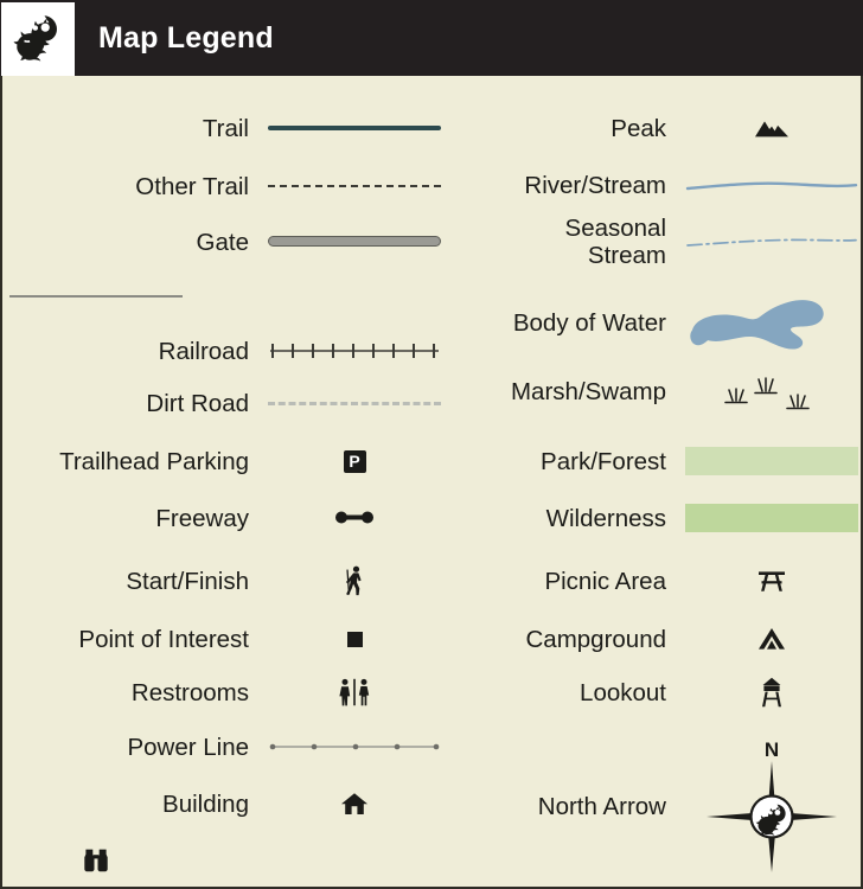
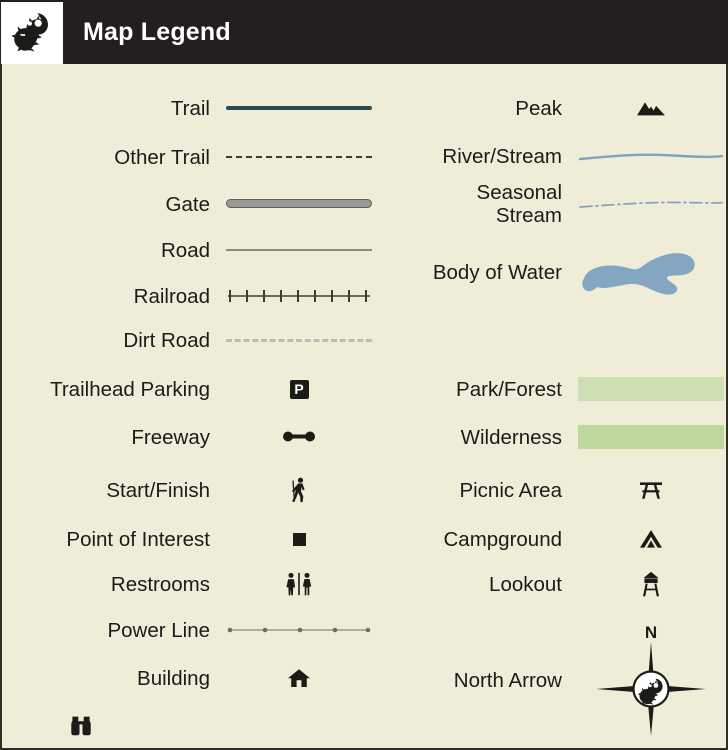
  Map Legend
  Trail
  Other Trail
  Gate
+ Road
  Railroad
  Dirt Road
  Trailhead Parking
  P
  Freeway
  Start/Finish
  Point of Interest
  Restrooms
  Power Line
  Building
  Peak
  River/Stream
  Seasonal
  Stream
  Body of Water
- Marsh/Swamp
  Park/Forest
  Wilderness
  Picnic Area
  Campground
  Lookout
  North Arrow
  N
